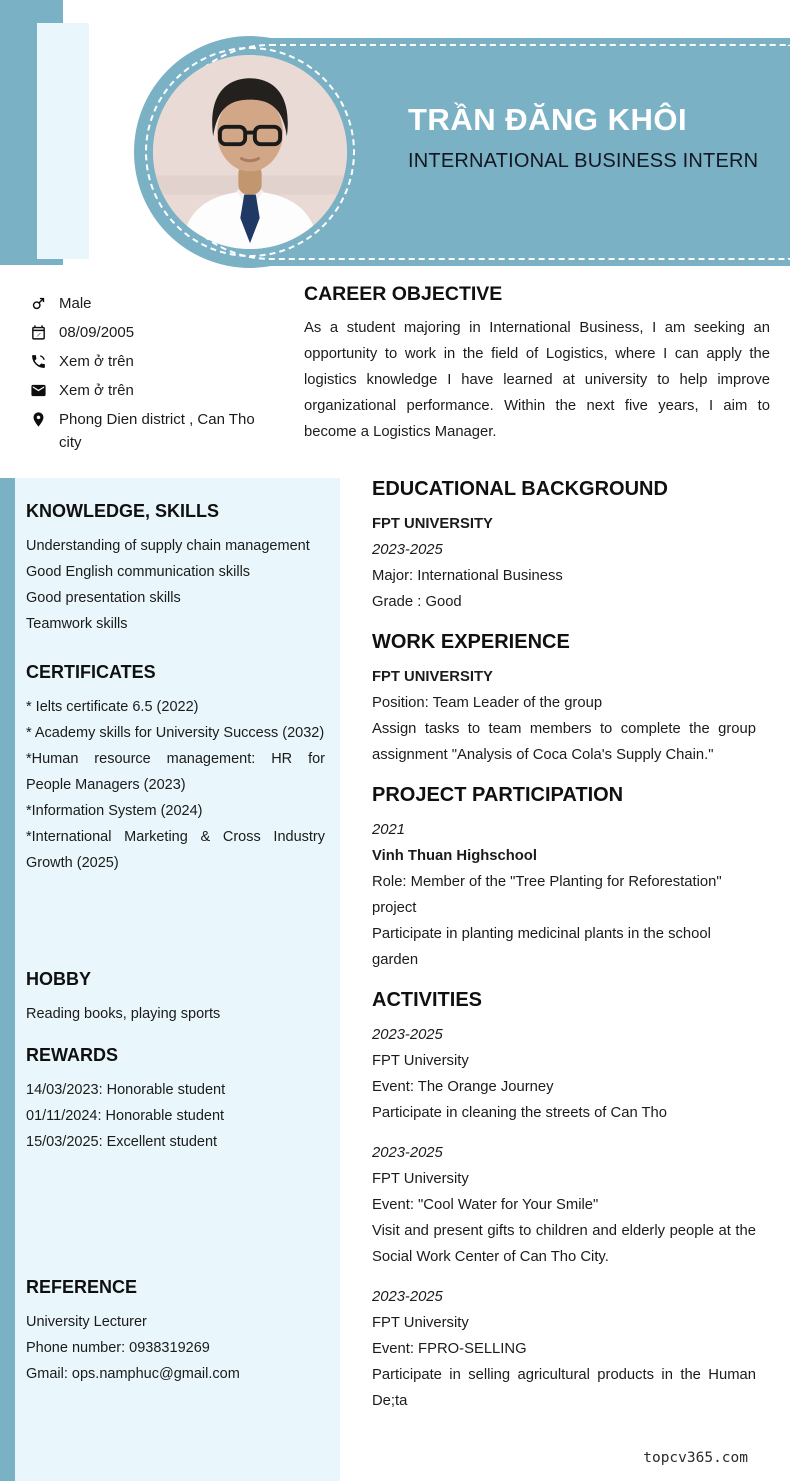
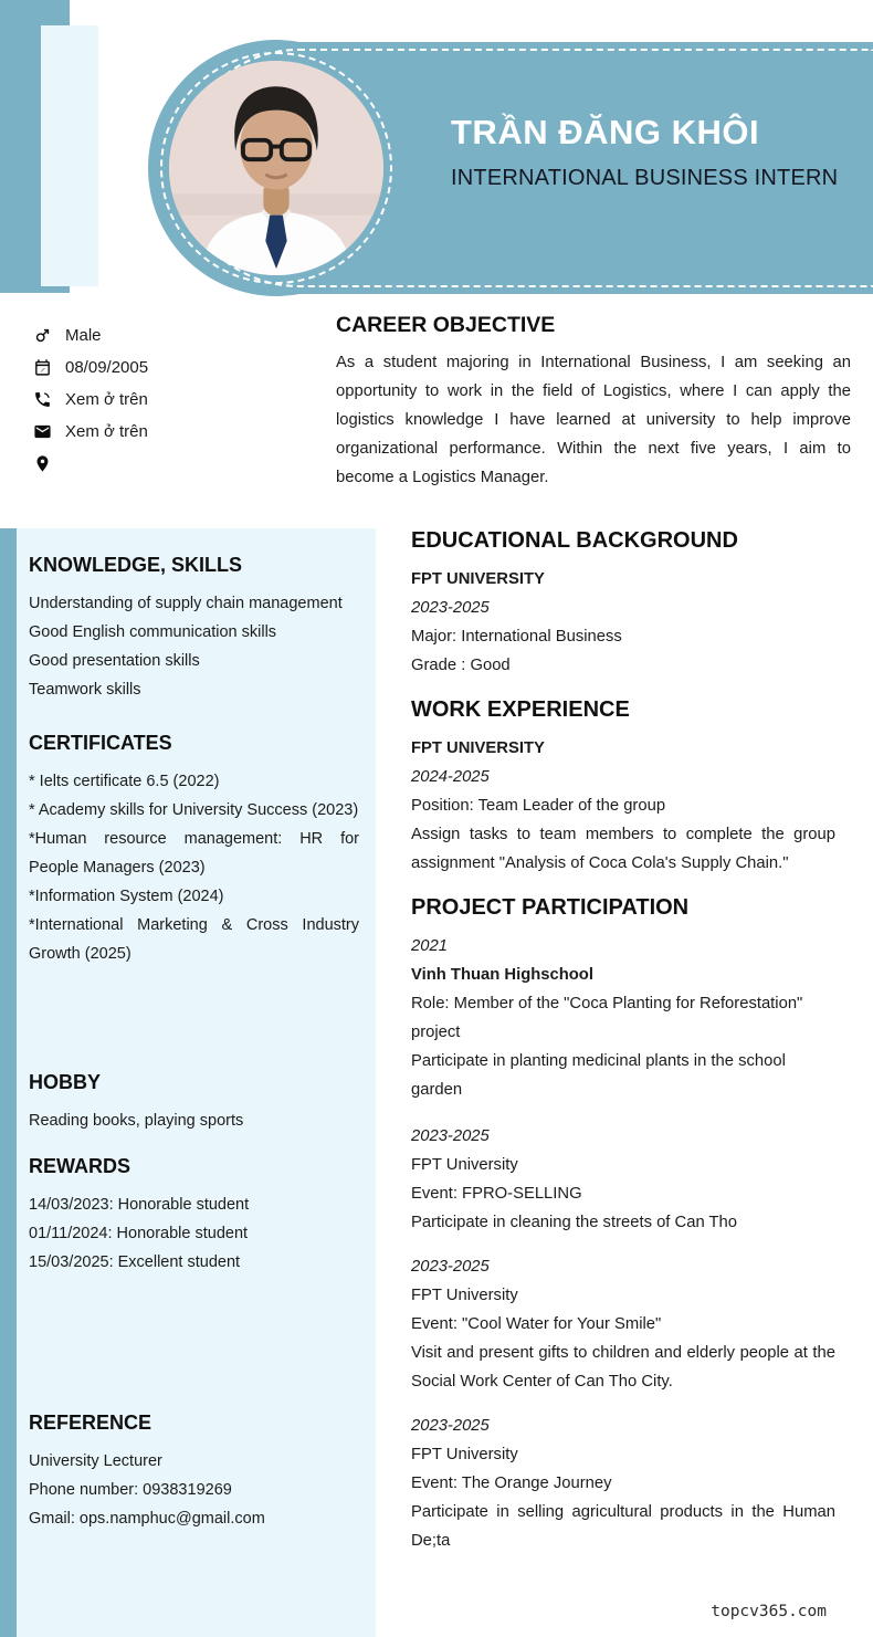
  TRẦN ĐĂNG KHÔI
  INTERNATIONAL BUSINESS INTERN
  Male
  08/09/2005
  Xem ở trên
  Xem ở trên
- Phong Dien district , Can Tho city
  CAREER OBJECTIVE
  As a student majoring in International Business, I am seeking an opportunity to work in the field of Logistics, where I can apply the logistics knowledge I have learned at university to help improve organizational performance. Within the next five years, I aim to become a Logistics Manager.
  KNOWLEDGE, SKILLS
  Understanding of supply chain management
  Good English communication skills
  Good presentation skills
  Teamwork skills
  CERTIFICATES
  * Ielts certificate 6.5 (2022)
- * Academy skills for University Success (2032)
+ * Academy skills for University Success (2023)
  *Human resource management: HR for People Managers (2023)
  *Information System (2024)
  *International Marketing & Cross Industry Growth (2025)
  HOBBY
  Reading books, playing sports
  REWARDS
  14/03/2023: Honorable student
  01/11/2024: Honorable student
  15/03/2025: Excellent student
  REFERENCE
  University Lecturer
  Phone number: 0938319269
  Gmail: ops.namphuc@gmail.com
  EDUCATIONAL BACKGROUND
  FPT UNIVERSITY
  2023-2025
  Major: International Business
  Grade : Good
  WORK EXPERIENCE
  FPT UNIVERSITY
+ 2024-2025
  Position: Team Leader of the group
  Assign tasks to team members to complete the group assignment "Analysis of Coca Cola's Supply Chain."
  PROJECT PARTICIPATION
  2021
  Vinh Thuan Highschool
- Role: Member of the "Tree Planting for Reforestation" project
+ Role: Member of the "Coca Planting for Reforestation" project
  Participate in planting medicinal plants in the school garden
- ACTIVITIES
  2023-2025
  FPT University
- Event: The Orange Journey
+ Event: FPRO-SELLING
  Participate in cleaning the streets of Can Tho
  2023-2025
  FPT University
  Event: "Cool Water for Your Smile"
  Visit and present gifts to children and elderly people at the Social Work Center of Can Tho City.
  2023-2025
  FPT University
- Event: FPRO-SELLING
+ Event: The Orange Journey
  Participate in selling agricultural products in the Human De;ta
  topcv365.com
